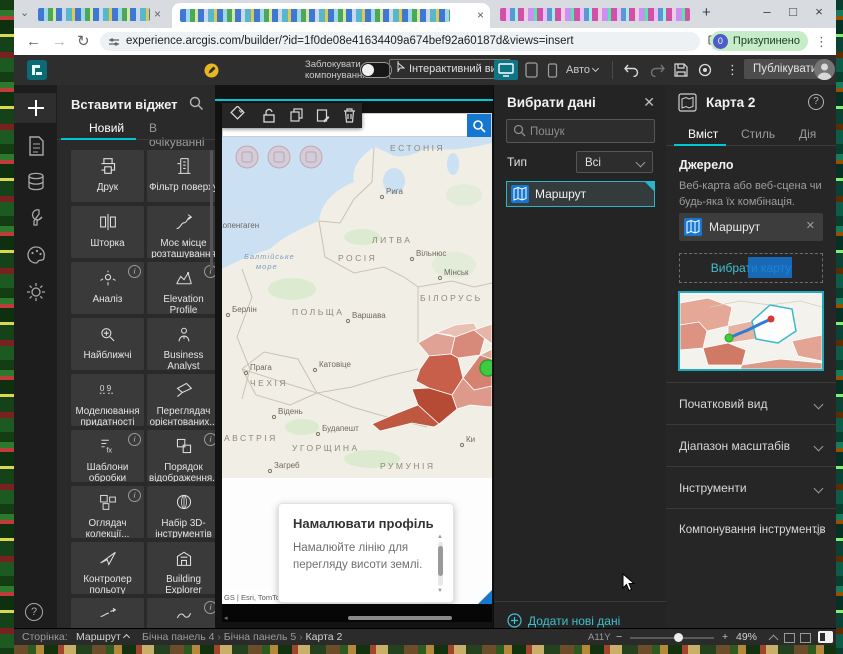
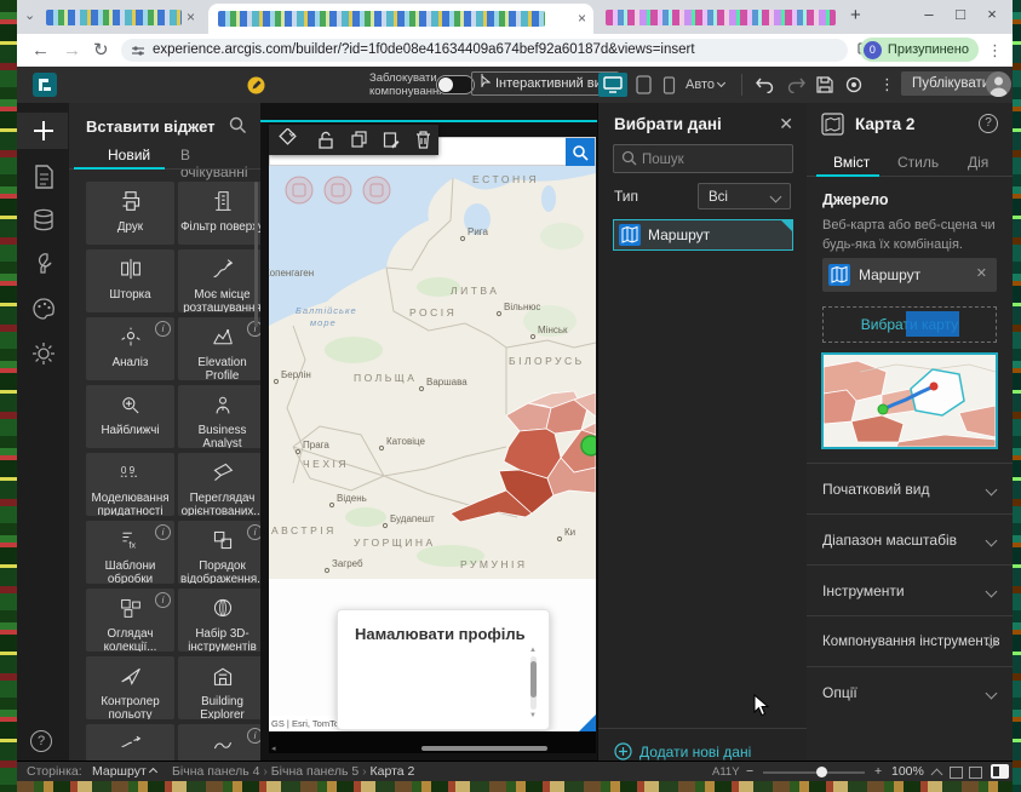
  ⌄
  ×
  ×
  +
  – □ ×
  ←
  →
  ↻
  experience.arcgis.com/builder/?id=1f0de08e41634409a674bef92a60187d&views=insert
  0
  Призупинено
  ⋮
  Заблокувати
  компонуванн
  Інтерактивний в
  Авто
  ⋮
  Публікуват
  ?
  Вставити віджет
  Новий
  В очікуванні
  Друк
  Фільтр повер
  Шторка
  Моє місце розташування
  i
  Аналіз
  i
  Elevation Profile
  Найближчі
  Business Analyst
  0 9
  Моделювання придатності
  Переглядач орієнтованих..
  i
  fx
  Шаблони обробки
  i
  Порядок відображення.
  i
  Оглядач колекції...
  Набір 3D-інструментів
  Контролер польоту
  Building Explorer
  i
  ЕСТОНІЯ
  ЛИТВА
  РОСІЯ
  БІЛОРУСЬ
  ПОЛЬЩА
  ЧЕХІЯ
  АВСТРІЯ
  УГОРЩИНА
  РУМУНІЯ
  опенгаген
  Рига
  Вільнюс
  Мінськ
  Берлін
  Варшава
  Прага
  Катовіце
  Відень
  Будапешт
  Загреб
  Ки
  Балтійське
  море
  Намалювати профіль
- Намалюйте лінію для перегляду висоти землі.
  Вибрати дані
  ✕
  Пошук
  Тип
  Всі
  Маршрут
  Додати нові дані
  Карта 2
  ?
  Вміст
  Стиль
  Дія
  Джерело
  Веб-карта або веб-сцена чи будь-яка їх комбінація.
  Маршрут
  ✕
  Вибрати карту
  Початковий вид
  Діапазон масштабів
  Інструменти
  Компонування інструментів
+ Опції
  Сторінка:
  Маршрут
  Бічна панель 4 › Бічна панель 5 › Карта 2
  A11Y
  −
  +
- 49%
+ 100%
